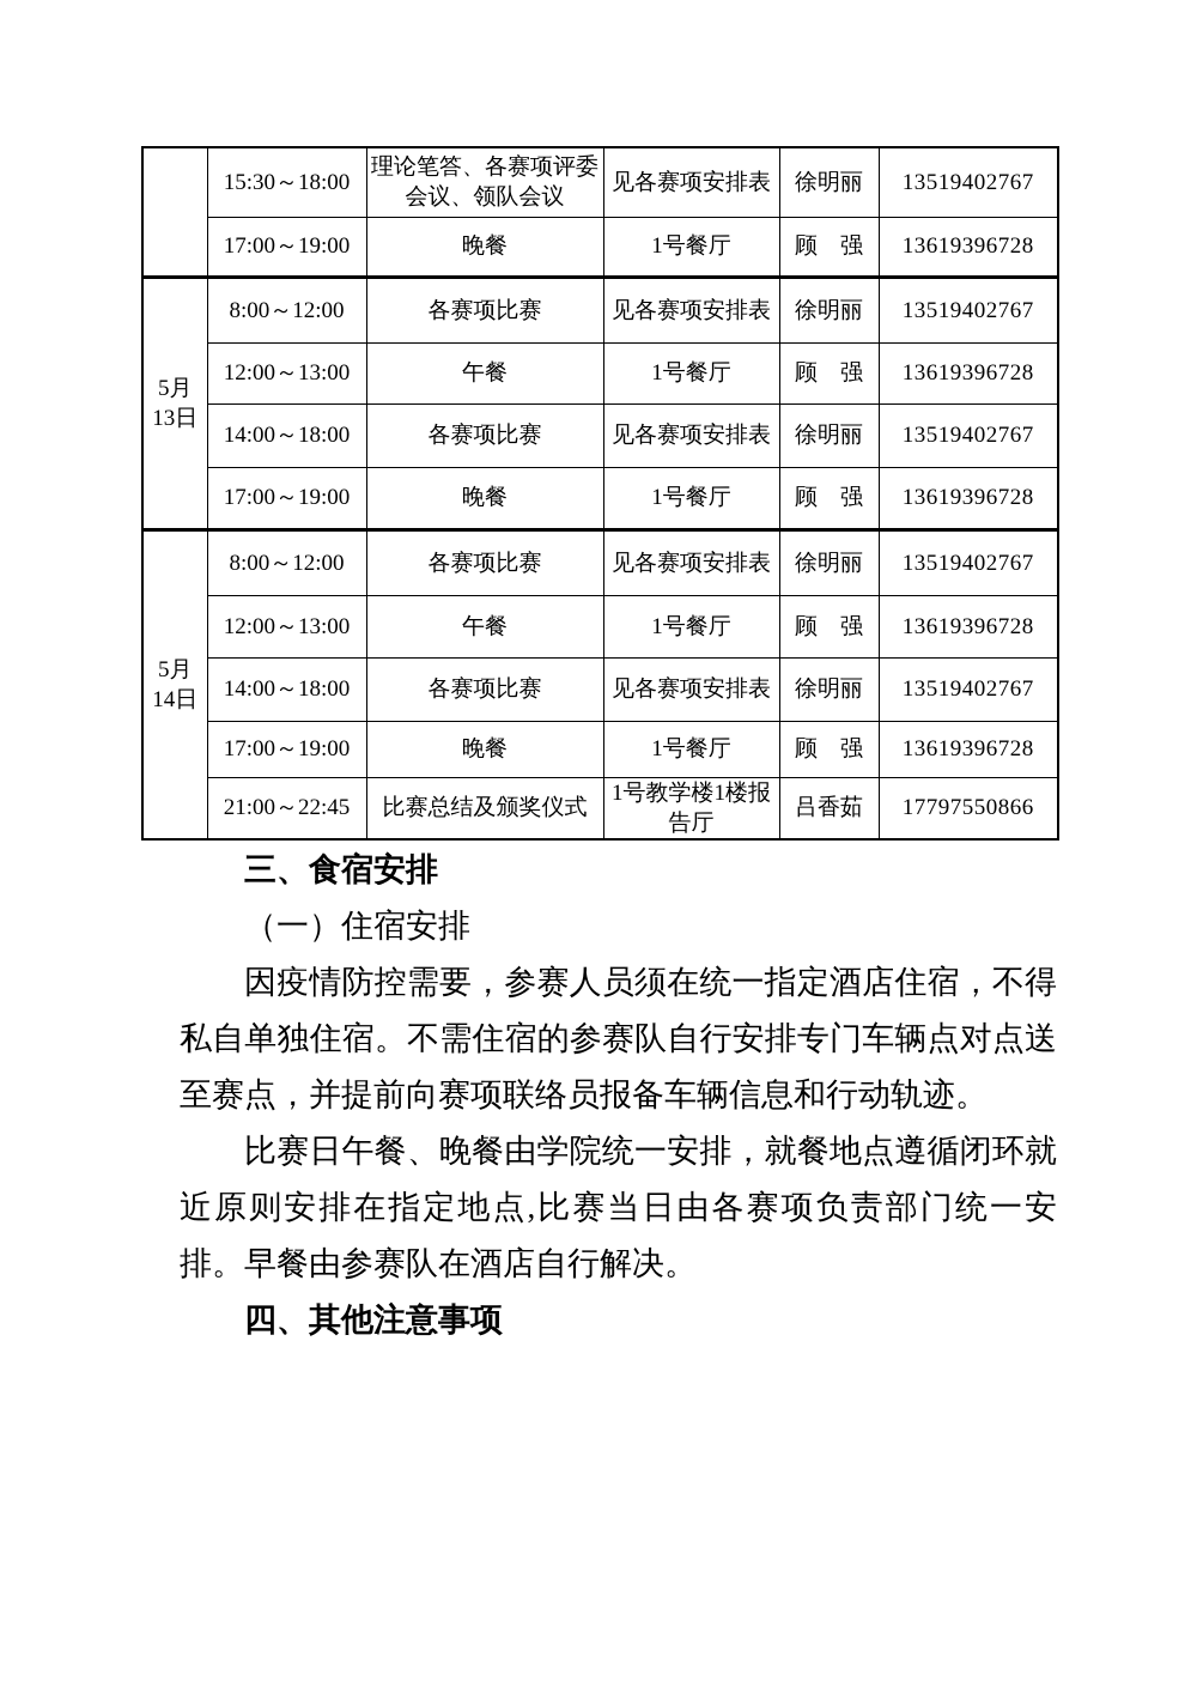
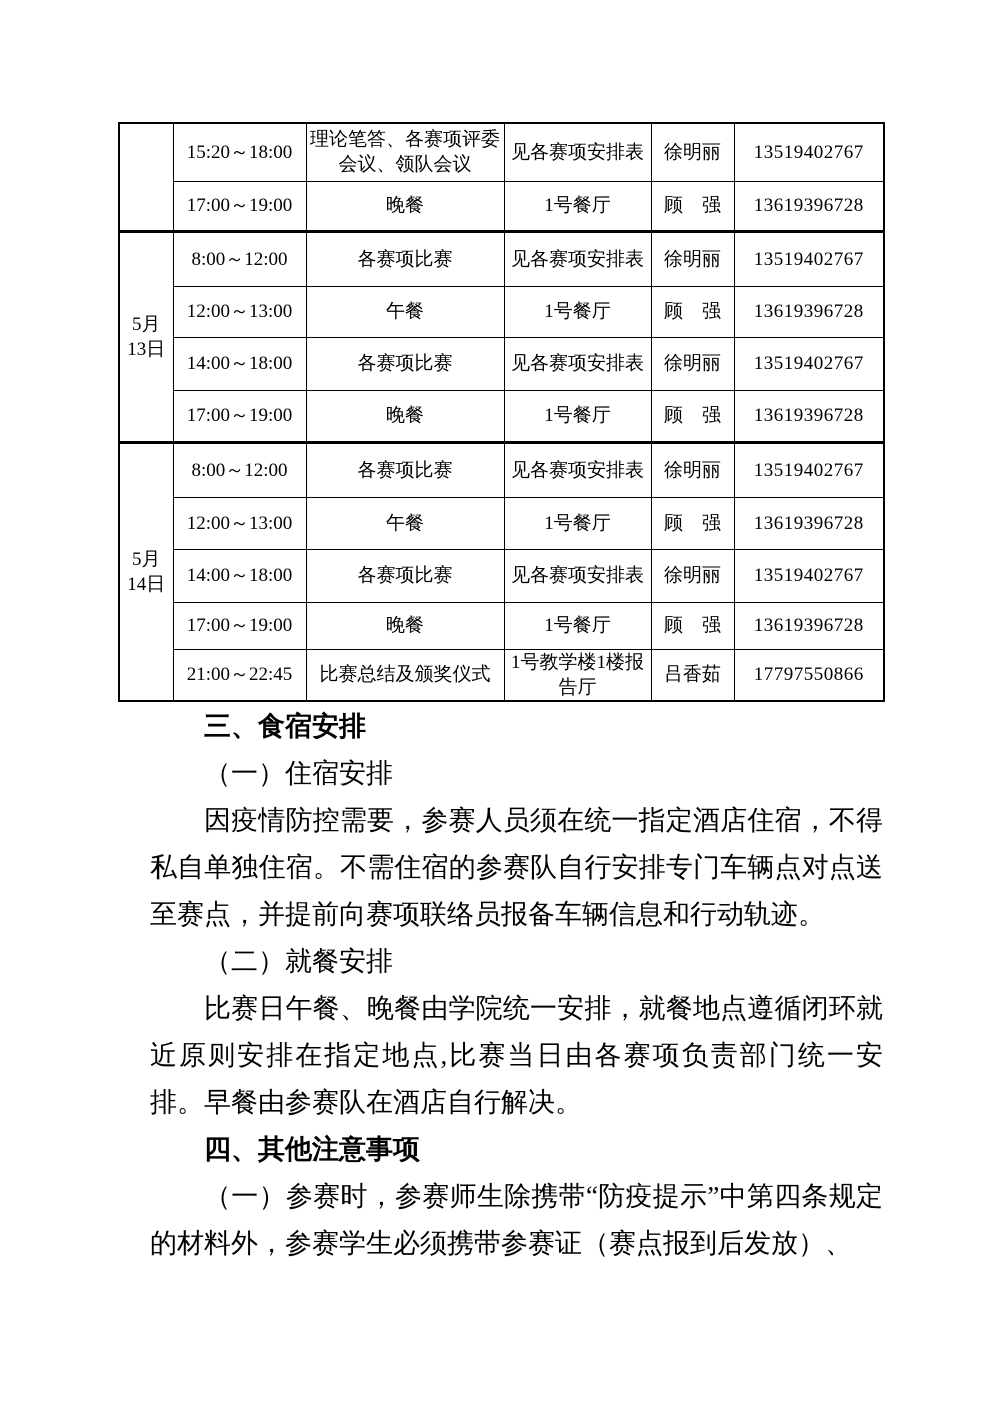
- 	15:30～18:00	理论笔答、各赛项评委会议、领队会议	见各赛项安排表	徐明丽	13519402767
+ 	15:20～18:00	理论笔答、各赛项评委会议、领队会议	见各赛项安排表	徐明丽	13519402767
  17:00～19:00	晚餐	1号餐厅	顾 强	13619396728
  5月 13日	8:00～12:00	各赛项比赛	见各赛项安排表	徐明丽	13519402767
  12:00～13:00	午餐	1号餐厅	顾 强	13619396728
  14:00～18:00	各赛项比赛	见各赛项安排表	徐明丽	13519402767
  17:00～19:00	晚餐	1号餐厅	顾 强	13619396728
  5月 14日	8:00～12:00	各赛项比赛	见各赛项安排表	徐明丽	13519402767
  12:00～13:00	午餐	1号餐厅	顾 强	13619396728
  14:00～18:00	各赛项比赛	见各赛项安排表	徐明丽	13519402767
  17:00～19:00	晚餐	1号餐厅	顾 强	13619396728
  21:00～22:45	比赛总结及颁奖仪式	1号教学楼1楼报告厅	吕香茹	17797550866
  三、食宿安排
  （一）住宿安排
  因疫情防控需要，参赛人员须在统一指定酒店住宿，不得私自单独住宿。不需住宿的参赛队自行安排专门车辆点对点送至赛点，并提前向赛项联络员报备车辆信息和行动轨迹。
+ （二）就餐安排
  比赛日午餐、晚餐由学院统一安排，就餐地点遵循闭环就近原则安排在指定地点,比赛当日由各赛项负责部门统一安排。早餐由参赛队在酒店自行解决。
  四、其他注意事项
+ （一）参赛时，参赛师生除携带“防疫提示”中第四条规定的材料外，参赛学生必须携带参赛证（赛点报到后发放）、
